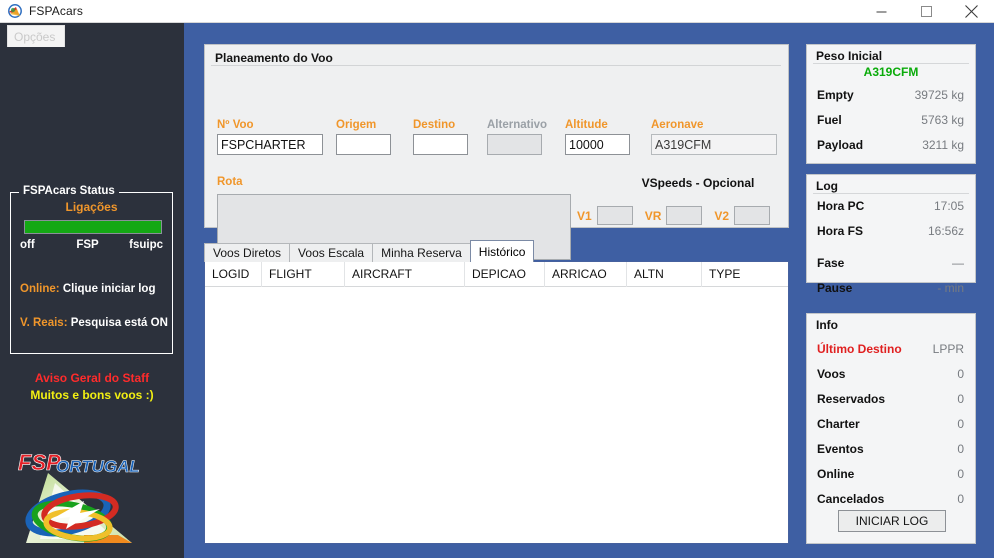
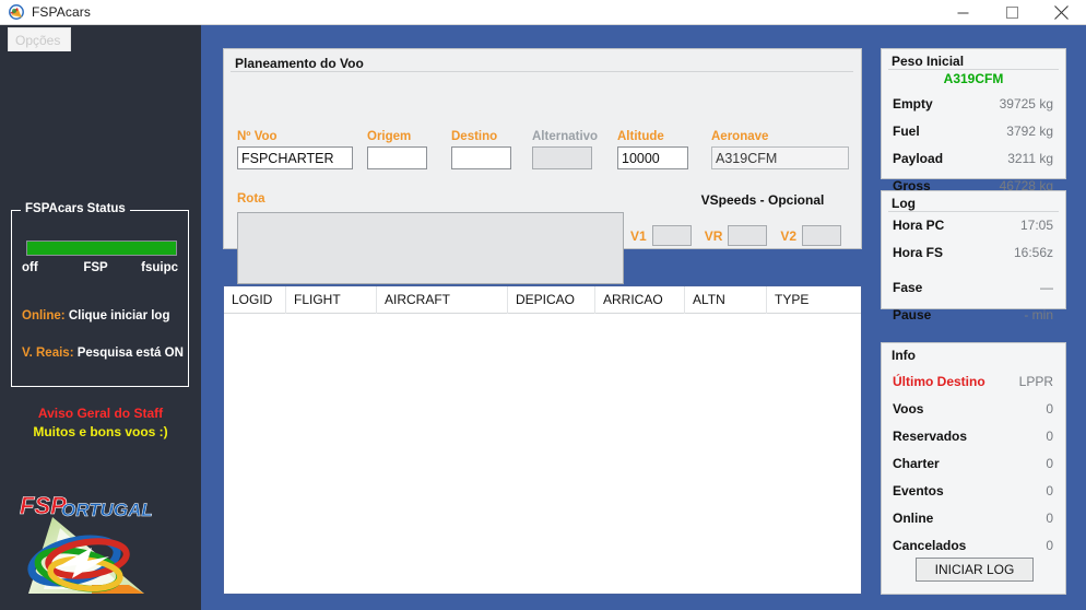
  FSPAcars
  Opções
  FSPAcars Status
- Ligações
  off
  FSP
  fsuipc
  Online: Clique iniciar log
  V. Reais: Pesquisa está ON
  Aviso Geral do Staff
  Muitos e bons voos :)
  FSP
  ORTUGAL
  Planeamento do Voo
  Nº Voo
  FSPCHARTER
  Origem
  Destino
  Alternativo
  Altitude
  10000
  Aeronave
  A319CFM
  Rota
  VSpeeds - Opcional
  V1
  VR
  V2
- Voos Diretos
- Voos Escala
- Minha Reserva
- Histórico
  LOGID
  FLIGHT
  AIRCRAFT
  DEPICAO
  ARRICAO
  ALTN
  TYPE
  Peso Inicial
  A319CFM
  Empty
  39725 kg
  Fuel
- 5763 kg
+ 3792 kg
  Payload
  3211 kg
+ Gross
+ 46728 kg
  Log
  Hora PC
  17:05
  Hora FS
  16:56z
  Fase
  —
  Pause
  - min
  Info
  Último Destino
  LPPR
  Voos
  0
  Reservados
  0
  Charter
  0
  Eventos
  0
  Online
  0
  Cancelados
  0
  INICIAR LOG
